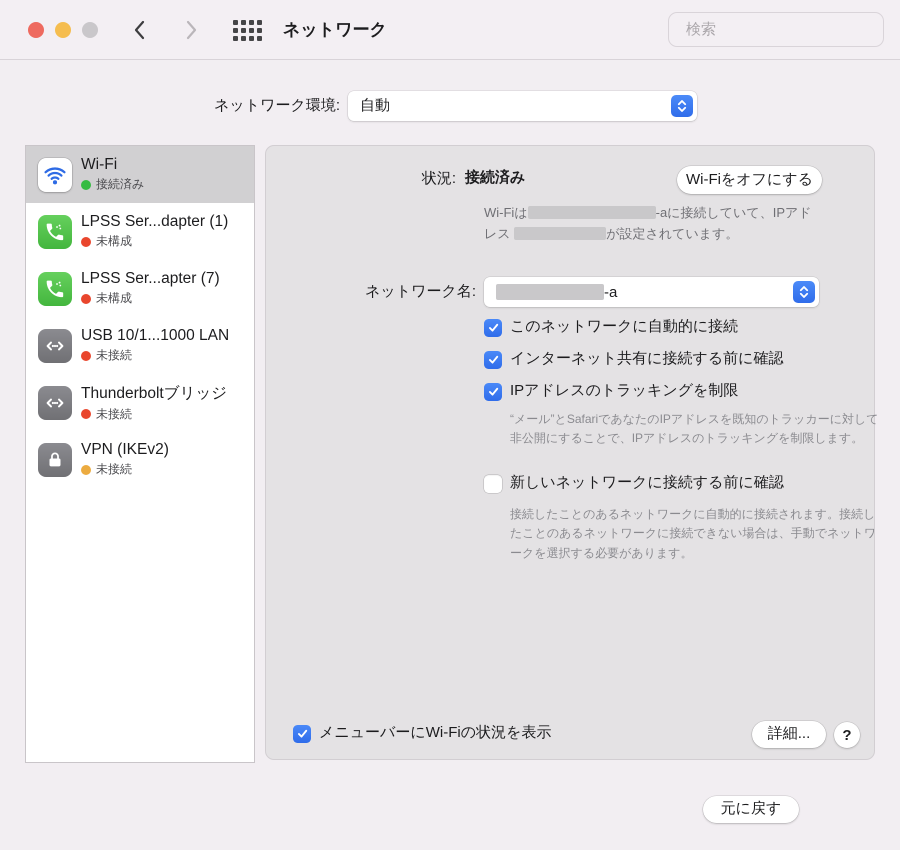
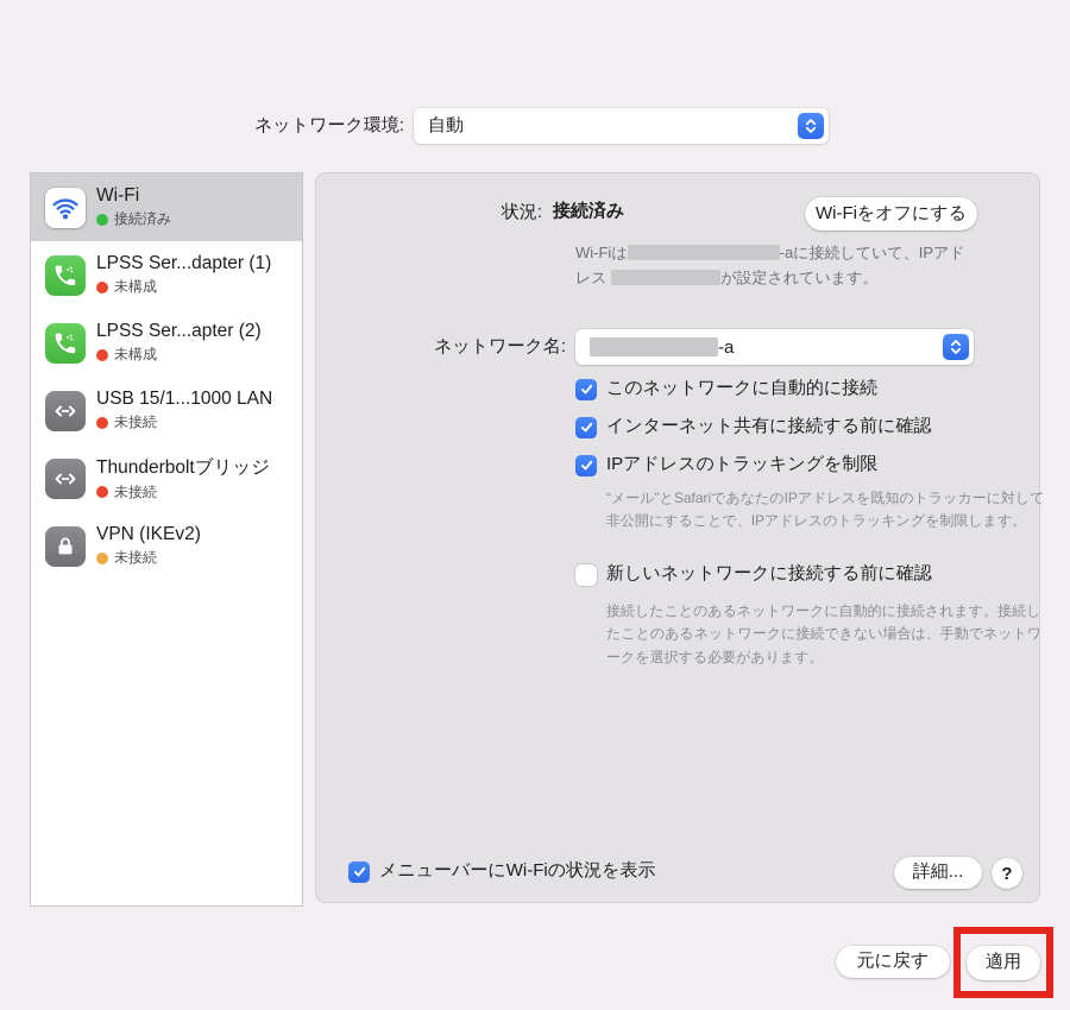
- ネットワーク
- 検索
  ネットワーク環境:
  自動
  Wi-Fi
  接続済み
  LPSS Ser...dapter (1)
  未構成
- LPSS Ser...apter (7)
+ LPSS Ser...apter (2)
  未構成
- USB 10/1...1000 LAN
+ USB 15/1...1000 LAN
  未接続
  Thunderboltブリッジ
  未接続
  VPN (IKEv2)
  未接続
  状況:
  接続済み
  Wi-Fiをオフにする
  Wi-Fiは -aに接続していて、IPアド
  レス が設定されています。
  ネットワーク名:
  -a
  このネットワークに自動的に接続
  インターネット共有に接続する前に確認
  IPアドレスのトラッキングを制限
  “メール”とSafariであなたのIPアドレスを既知のトラッカーに対して非公開にすることで、IPアドレスのトラッキングを制限します。
  新しいネットワークに接続する前に確認
  接続したことのあるネットワークに自動的に接続されます。接続したことのあるネットワークに接続できない場合は、手動でネットワークを選択する必要があります。
  メニューバーにWi-Fiの状況を表示
  詳細...
  ?
  元に戻す
+ 適用
